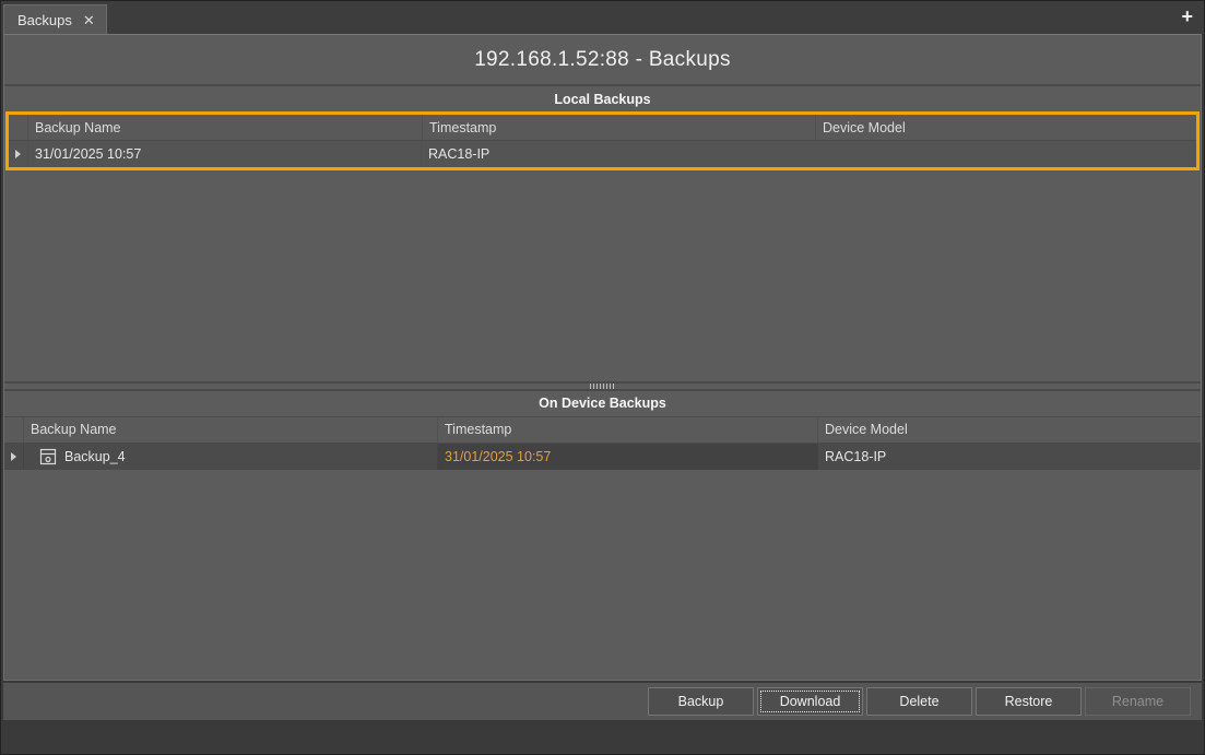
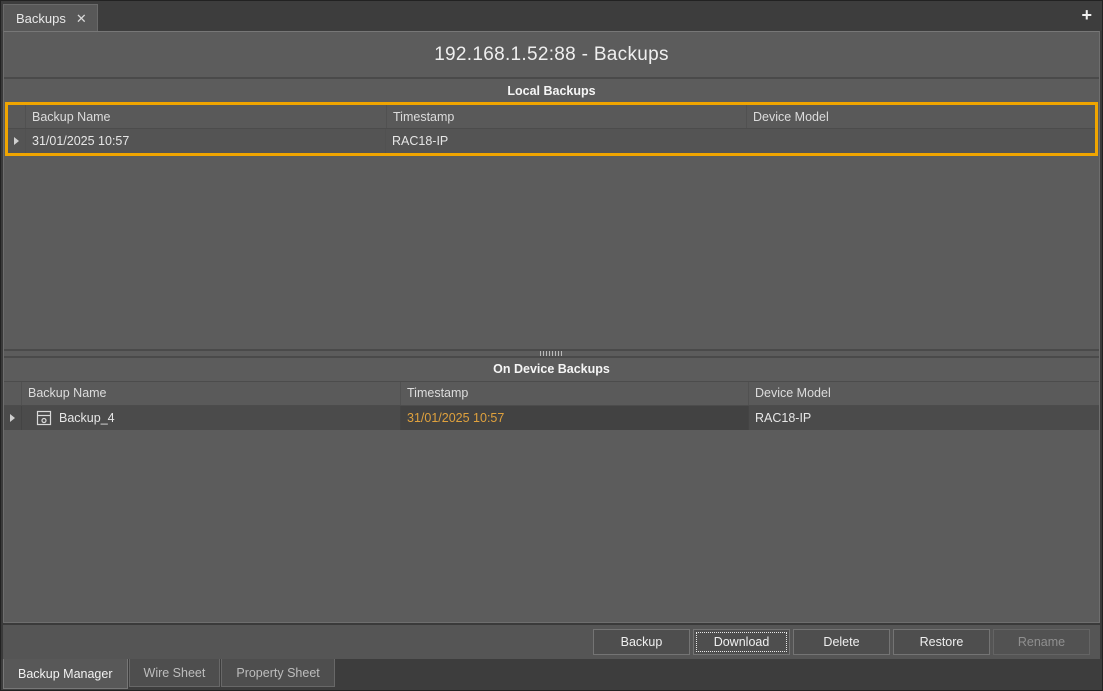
  Backups
  ✕
  +
  192.168.1.52:88 - Backups
  Local Backups
  Backup Name
  Timestamp
  Device Model
  31/01/2025 10:57
  RAC18-IP
  On Device Backups
  Backup Name
  Timestamp
  Device Model
  Backup_4
  31/01/2025 10:57
  RAC18-IP
  Backup
  Download
  Delete
  Restore
  Rename
+ Backup Manager
+ Wire Sheet
+ Property Sheet
